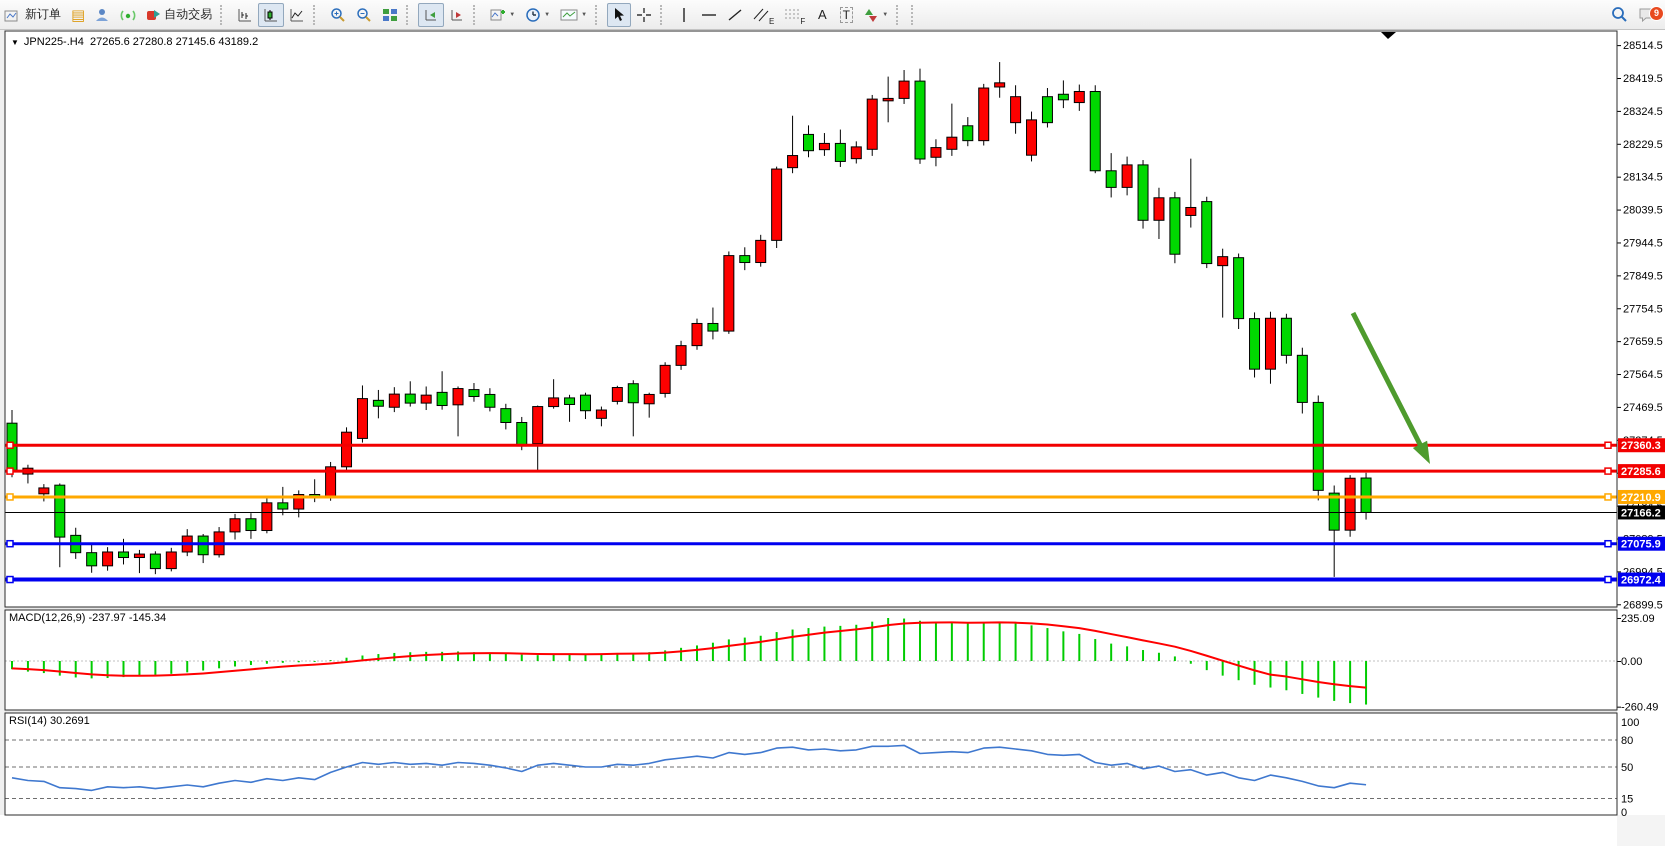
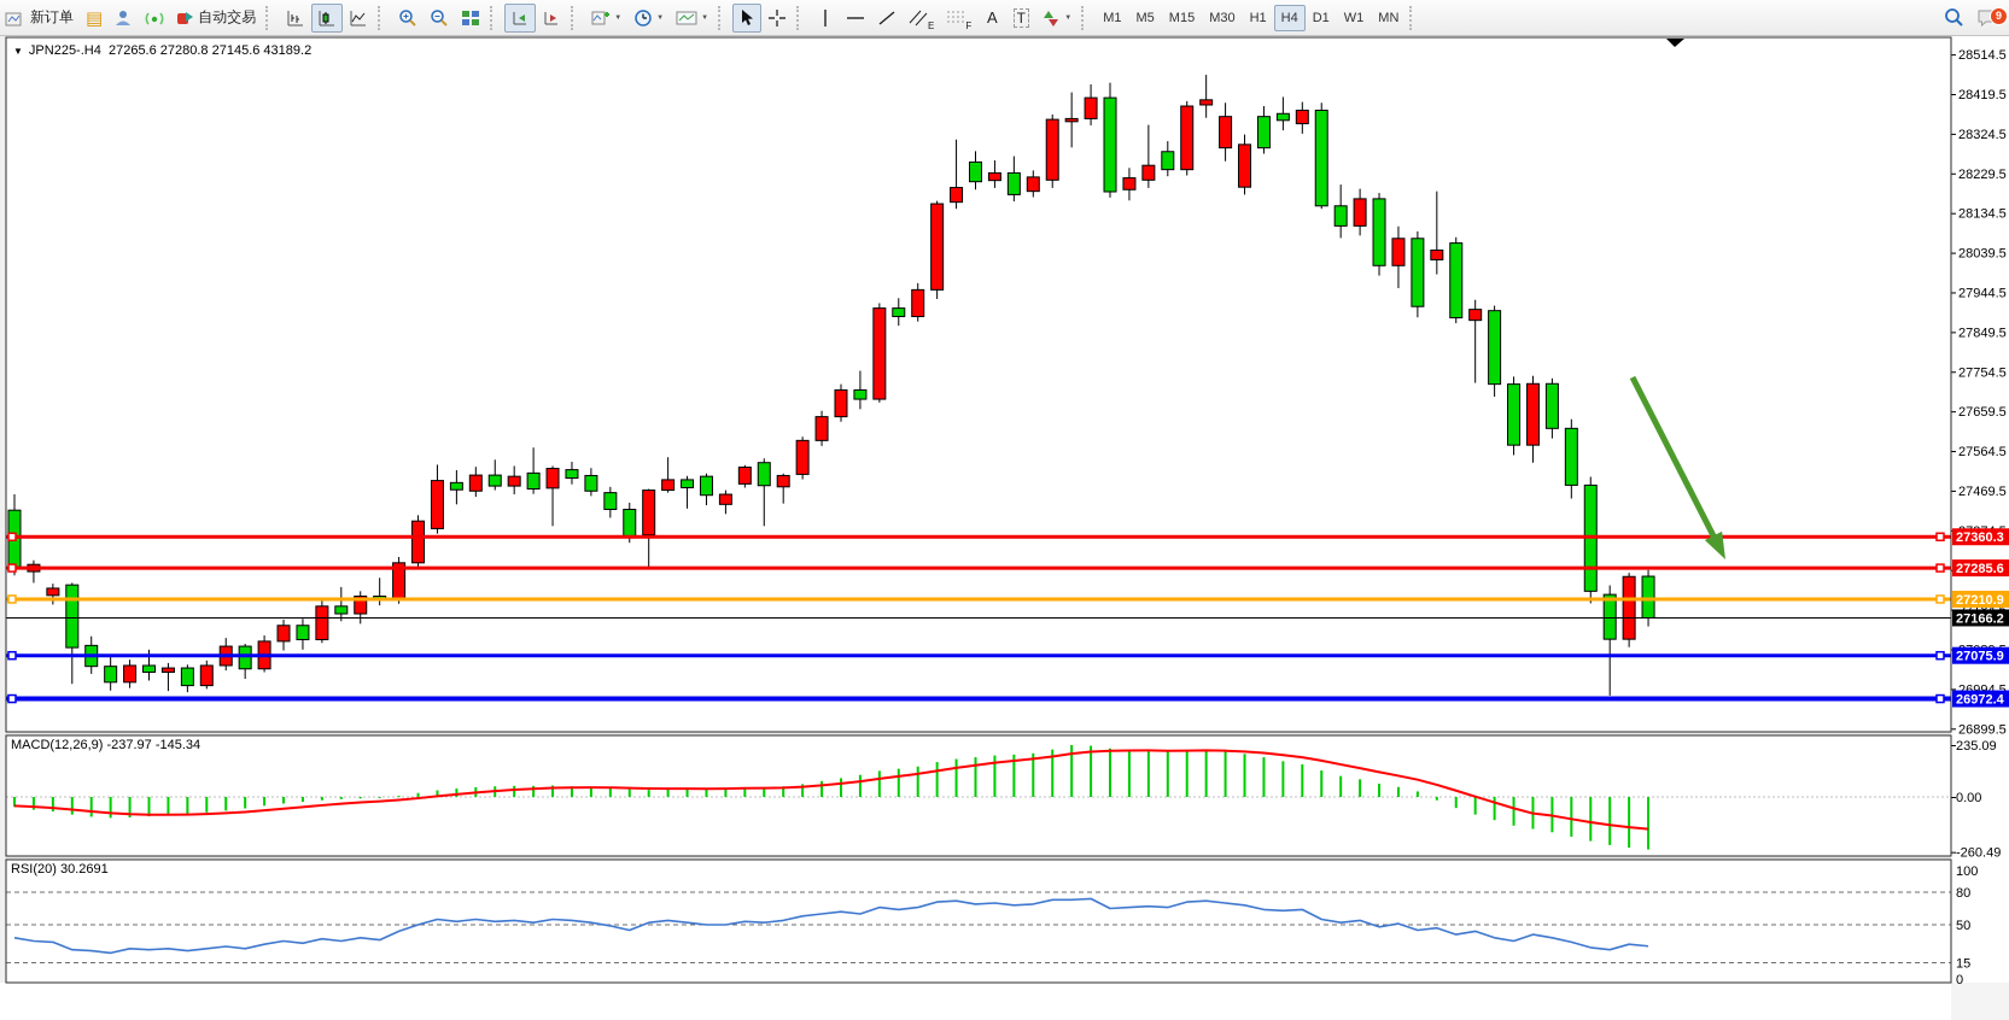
  新订单
  ▤
  自动交易
  E
  F
  A
  T
+ M1
+ M5
+ M15
+ M30
+ H1
+ H4
+ D1
+ W1
+ MN
  9
  ▼ JPN225-.H4 27265.6 27280.8 27145.6 43189.2
  MACD(12,26,9) -237.97 -145.34
- RSI(14) 30.2691
+ RSI(20) 30.2691
  28514.5
  28419.5
  28324.5
  28229.5
  28134.5
  28039.5
  27944.5
  27849.5
  27754.5
  27659.5
  27564.5
  27469.5
  26994.5
  26899.5
  27360.3
  27285.6
  27210.9
  27166.2
  27075.9
  26972.4
  235.09
  0.00
  -260.49
  100
  80
  50
  15
  0
